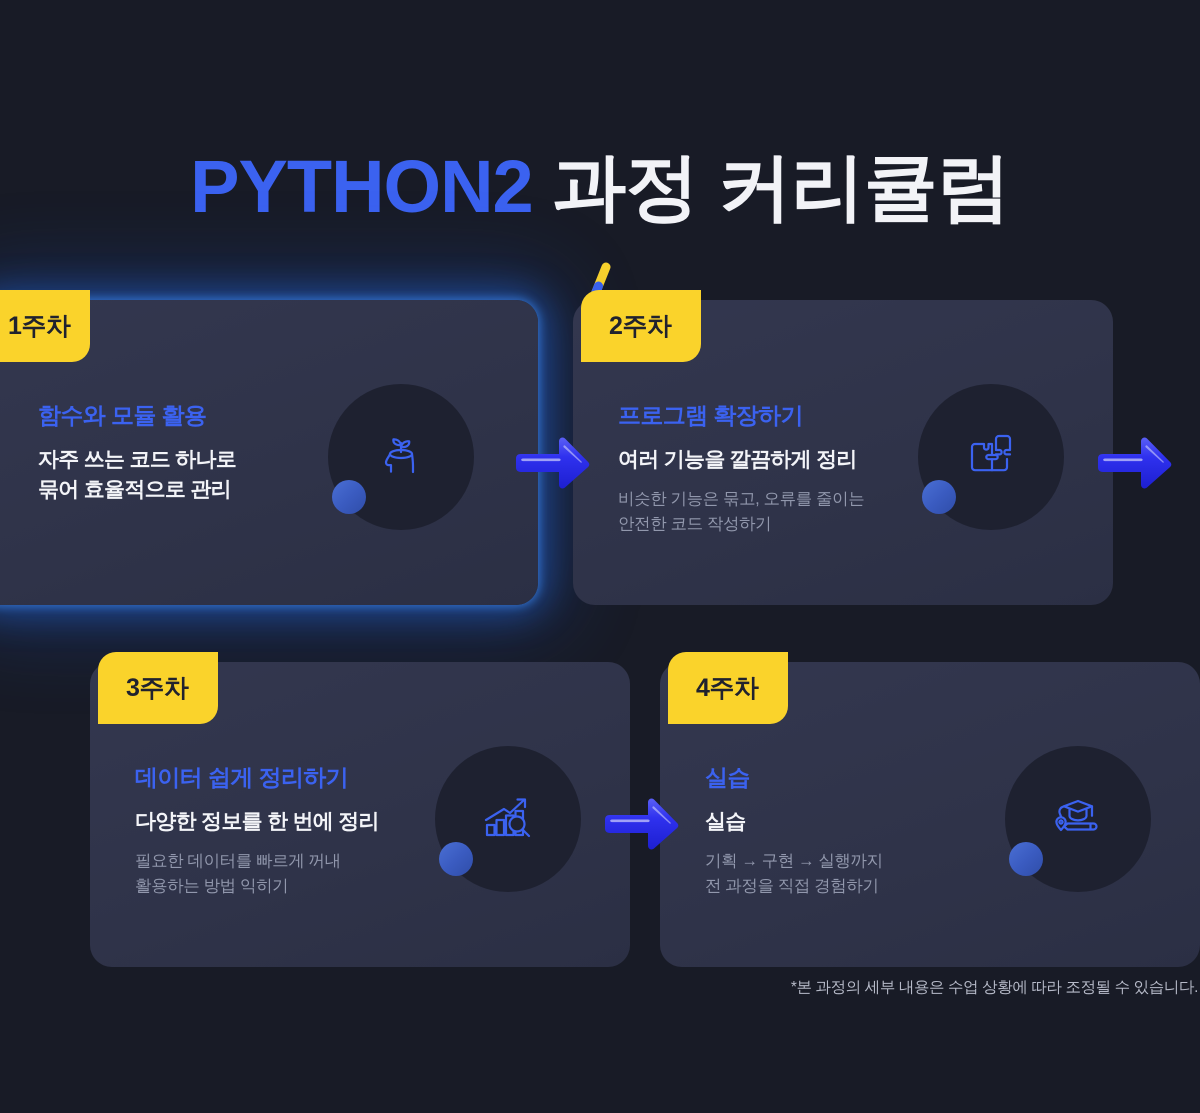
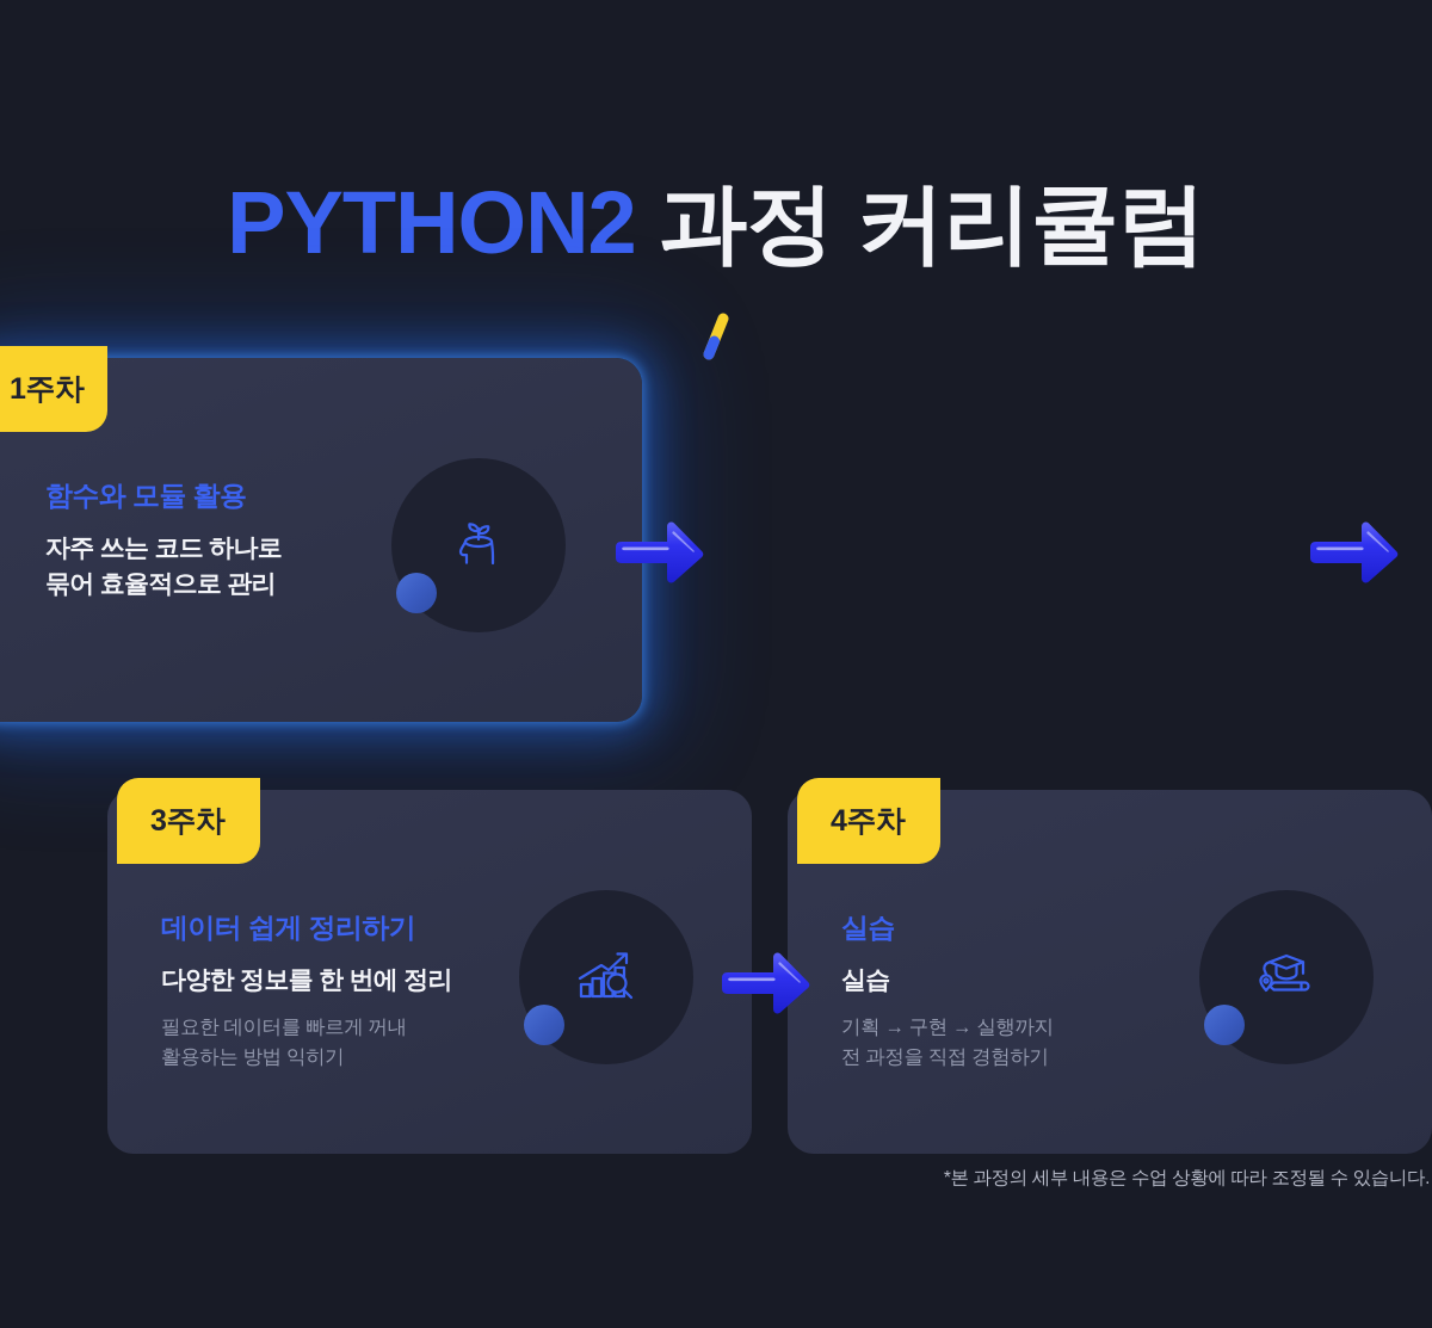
  PYTHON2 과정 커리큘럼
  1주차
  함수와 모듈 활용
  자주 쓰는 코드 하나로
  묶어 효율적으로 관리
- 2주차
- 프로그램 확장하기
- 여러 기능을 깔끔하게 정리
- 비슷한 기능은 묶고, 오류를 줄이는
- 안전한 코드 작성하기
  3주차
  데이터 쉽게 정리하기
  다양한 정보를 한 번에 정리
  필요한 데이터를 빠르게 꺼내
  활용하는 방법 익히기
  4주차
  실습
  실습
  기획 → 구현 → 실행까지
  전 과정을 직접 경험하기
  *본 과정의 세부 내용은 수업 상황에 따라 조정될 수 있습니다.
